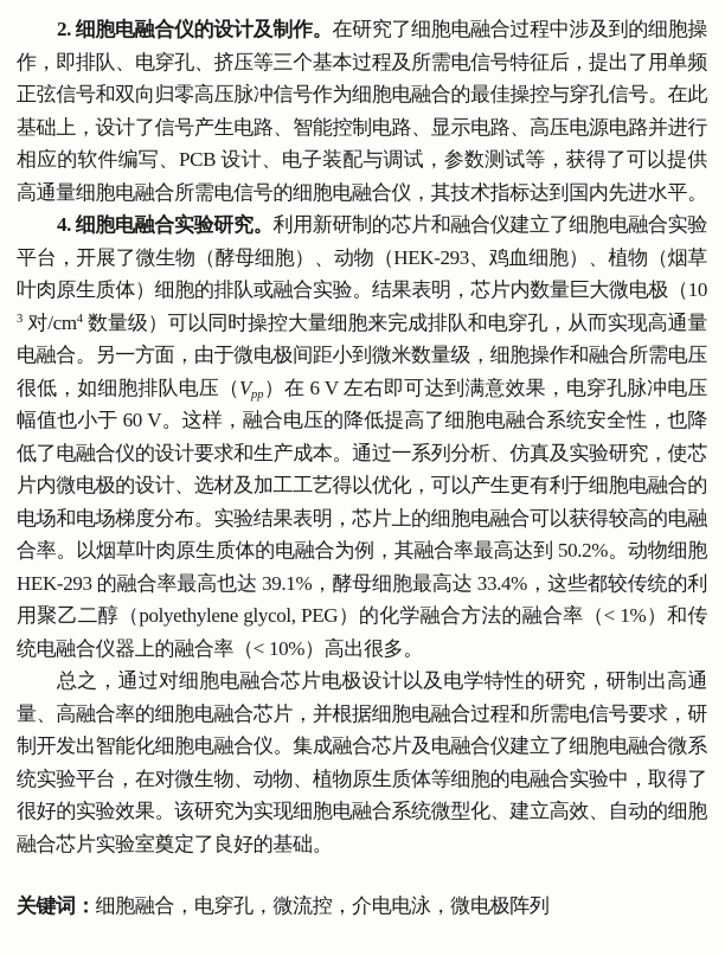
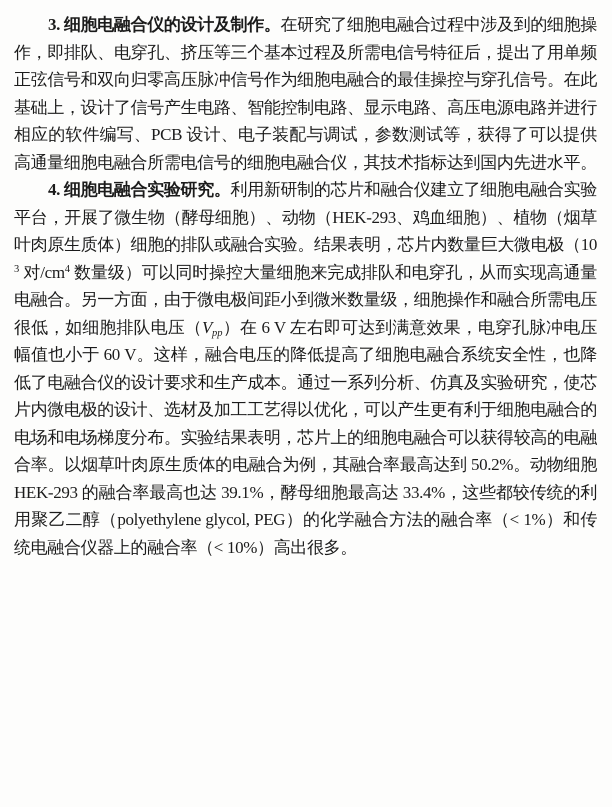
- 2. 细胞电融合仪的设计及制作。在研究了细胞电融合过程中涉及到的细胞操作，即排队、电穿孔、挤压等三个基本过程及所需电信号特征后，提出了用单频正弦信号和双向归零高压脉冲信号作为细胞电融合的最佳操控与穿孔信号。在此基础上，设计了信号产生电路、智能控制电路、显示电路、高压电源电路并进行相应的软件编写、PCB 设计、电子装配与调试，参数测试等，获得了可以提供高通量细胞电融合所需电信号的细胞电融合仪，其技术指标达到国内先进水平。
+ 3. 细胞电融合仪的设计及制作。在研究了细胞电融合过程中涉及到的细胞操作，即排队、电穿孔、挤压等三个基本过程及所需电信号特征后，提出了用单频正弦信号和双向归零高压脉冲信号作为细胞电融合的最佳操控与穿孔信号。在此基础上，设计了信号产生电路、智能控制电路、显示电路、高压电源电路并进行相应的软件编写、PCB 设计、电子装配与调试，参数测试等，获得了可以提供高通量细胞电融合所需电信号的细胞电融合仪，其技术指标达到国内先进水平。
  4. 细胞电融合实验研究。利用新研制的芯片和融合仪建立了细胞电融合实验平台，开展了微生物（酵母细胞）、动物（HEK-293、鸡血细胞）、植物（烟草叶肉原生质体）细胞的排队或融合实验。结果表明，芯片内数量巨大微电极（103 对/cm4 数量级）可以同时操控大量细胞来完成排队和电穿孔，从而实现高通量电融合。另一方面，由于微电极间距小到微米数量级，细胞操作和融合所需电压很低，如细胞排队电压（Vpp）在 6 V 左右即可达到满意效果，电穿孔脉冲电压幅值也小于 60 V。这样，融合电压的降低提高了细胞电融合系统安全性，也降低了电融合仪的设计要求和生产成本。通过一系列分析、仿真及实验研究，使芯片内微电极的设计、选材及加工工艺得以优化，可以产生更有利于细胞电融合的电场和电场梯度分布。实验结果表明，芯片上的细胞电融合可以获得较高的电融合率。以烟草叶肉原生质体的电融合为例，其融合率最高达到 50.2%。动物细胞 HEK-293 的融合率最高也达 39.1%，酵母细胞最高达 33.4%，这些都较传统的利用聚乙二醇（polyethylene glycol, PEG）的化学融合方法的融合率（< 1%）和传统电融合仪器上的融合率（< 10%）高出很多。
- 总之，通过对细胞电融合芯片电极设计以及电学特性的研究，研制出高通量、高融合率的细胞电融合芯片，并根据细胞电融合过程和所需电信号要求，研制开发出智能化细胞电融合仪。集成融合芯片及电融合仪建立了细胞电融合微系统实验平台，在对微生物、动物、植物原生质体等细胞的电融合实验中，取得了很好的实验效果。该研究为实现细胞电融合系统微型化、建立高效、自动的细胞融合芯片实验室奠定了良好的基础。
- 关键词：细胞融合，电穿孔，微流控，介电电泳，微电极阵列
